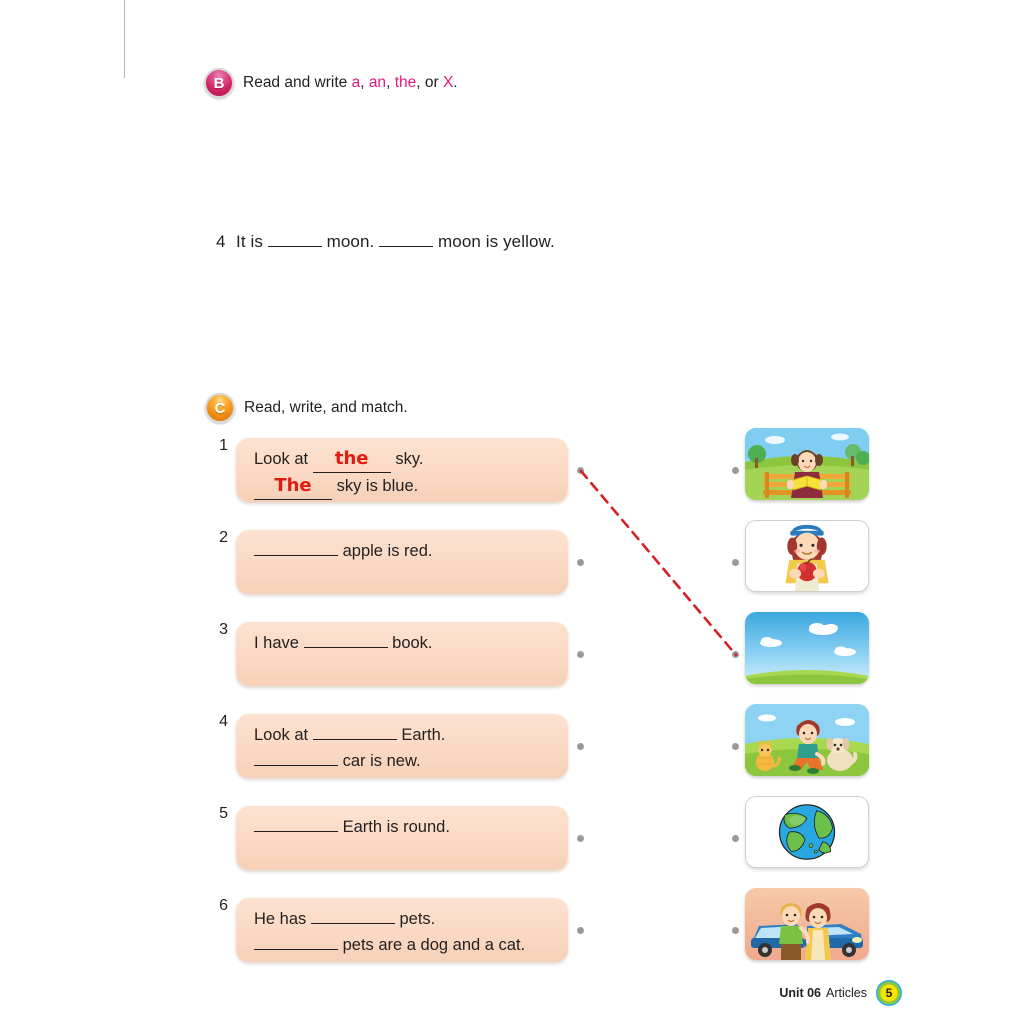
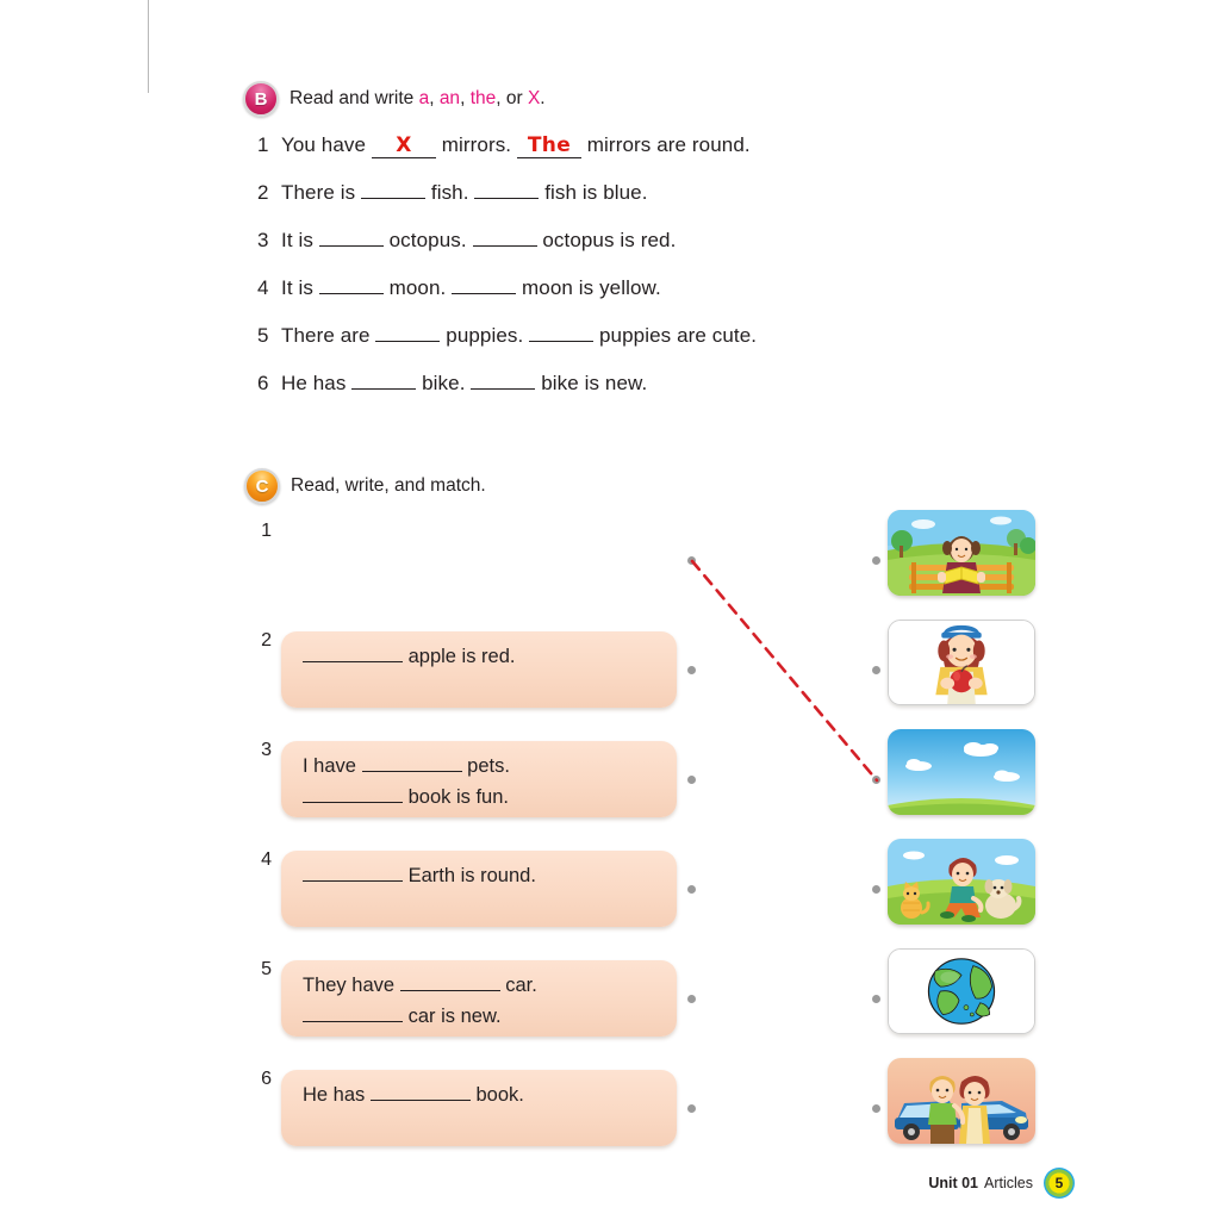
  B
  Read and write a, an, the, or X.
+ 1 You have X mirrors. The mirrors are round.
+ 2 There is fish. fish is blue.
+ 3 It is octopus. octopus is red.
  4 It is moon. moon is yellow.
+ 5 There are puppies. puppies are cute.
+ 6 He has bike. bike is new.
  C
  Read, write, and match.
  1
- Look at the sky.
- The sky is blue.
  2
  apple is red.
  3
- I have book.
+ I have pets.
+ book is fun.
  4
- Look at Earth.
- car is new.
+ Earth is round.
  5
+ They have car.
- Earth is round.
+ car is new.
  6
- He has pets.
+ He has book.
- pets are a dog and a cat.
- Unit 06
+ Unit 01
  Articles
  5
